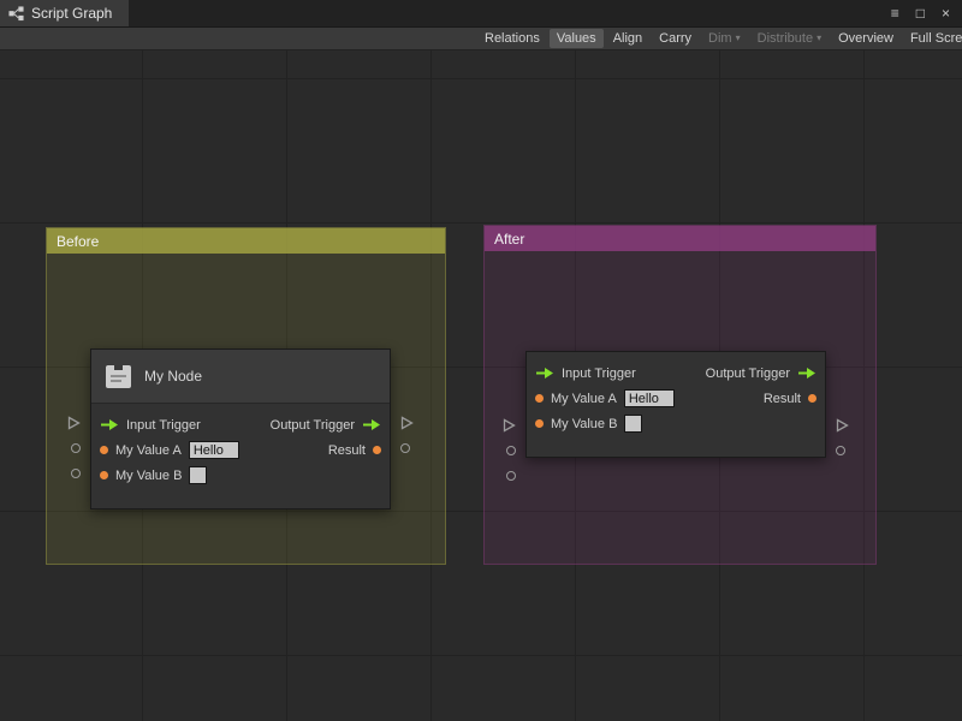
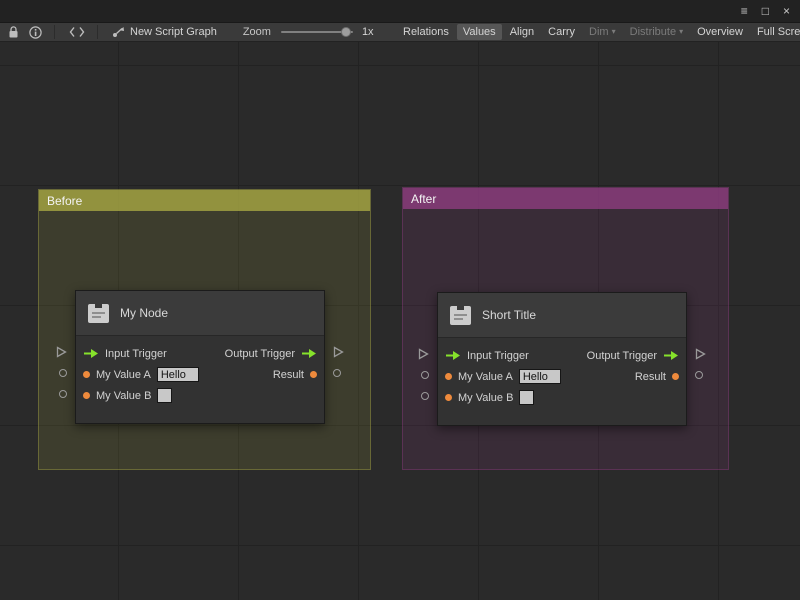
- Script Graph
  ≡
  □
  ×
+ New Script Graph
+ Zoom
+ 1x
  Relations
  Values
  Align
  Carry
  Dim ▾
  Distribute ▾
  Overview
  Full Scre
  Before
  After
  My Node
  Input Trigger
  Output Trigger
  My Value A
  Hello
  Result
  My Value B
+ Short Title
  Input Trigger
  Output Trigger
  My Value A
  Hello
  Result
  My Value B
